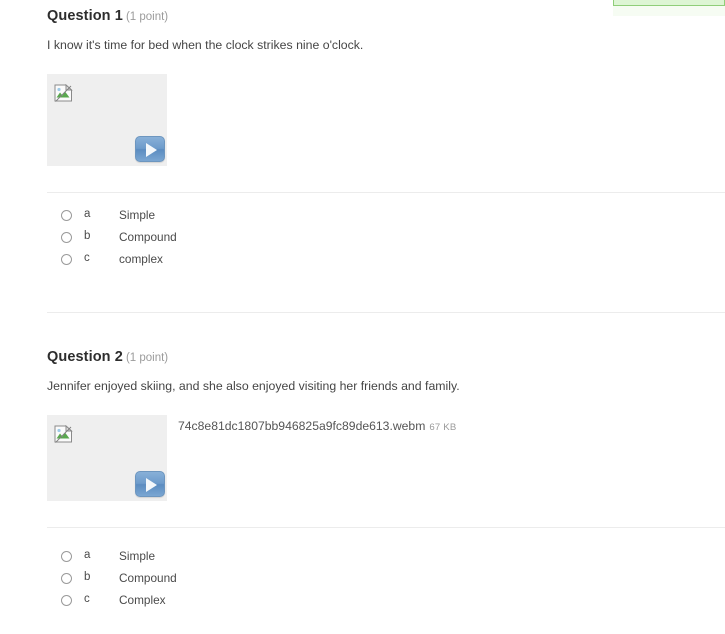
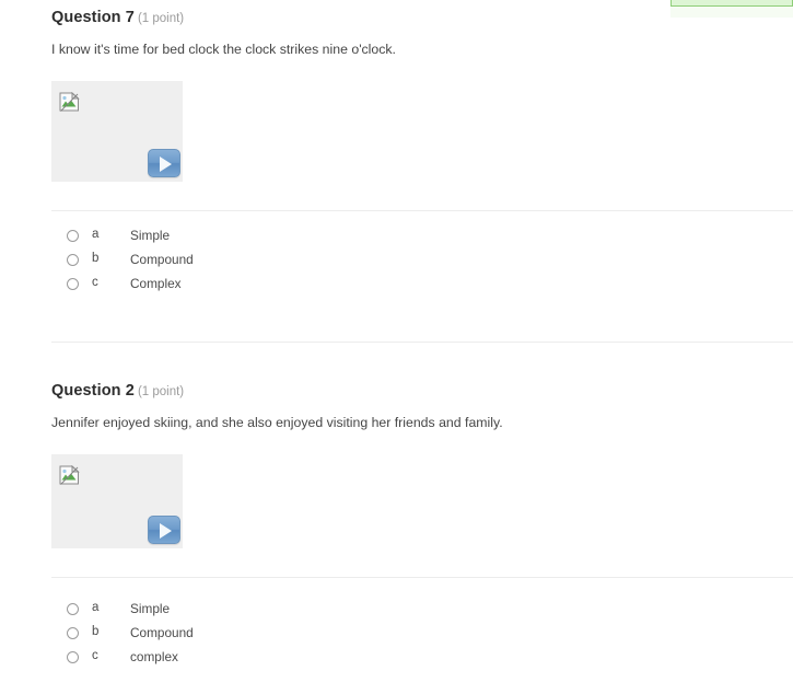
- Question 1 (1 point)
+ Question 7 (1 point)
- I know it's time for bed when the clock strikes nine o'clock.
+ I know it's time for bed clock the clock strikes nine o'clock.
  a
  Simple
  b
  Compound
  c
- complex
+ Complex
  Question 2 (1 point)
  Jennifer enjoyed skiing, and she also enjoyed visiting her friends and family.
- 74c8e81dc1807bb946825a9fc89de613.webm 67 KB
  a
  Simple
  b
  Compound
  c
- Complex
+ complex
